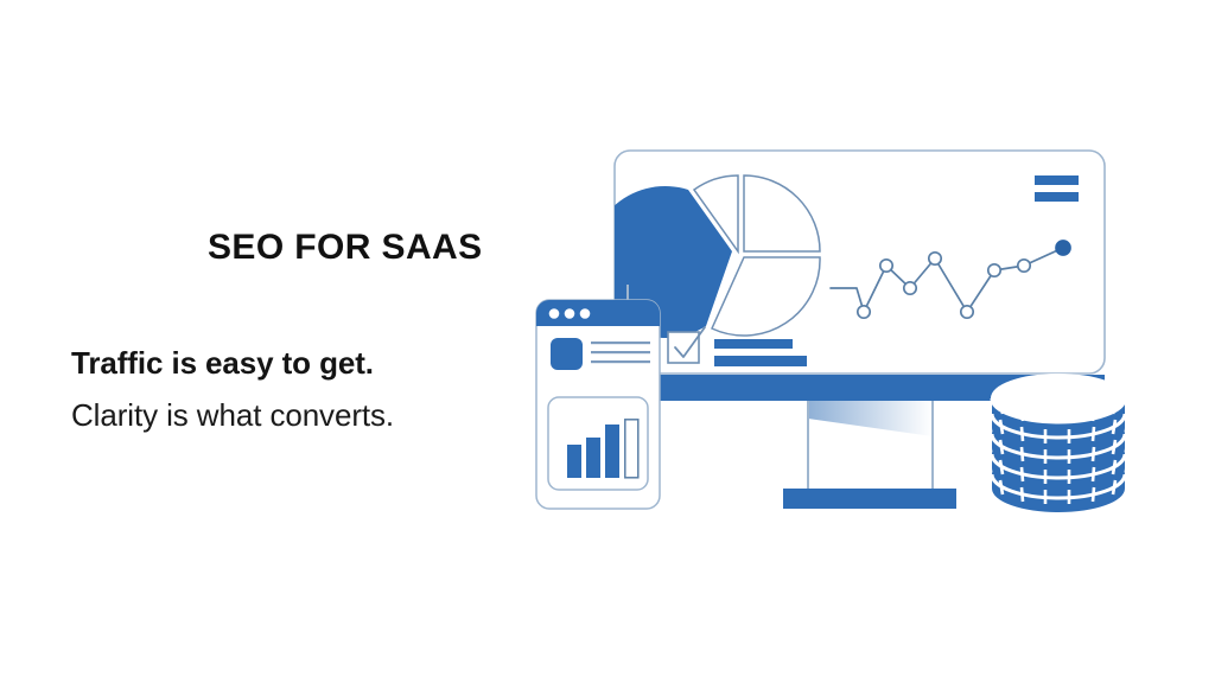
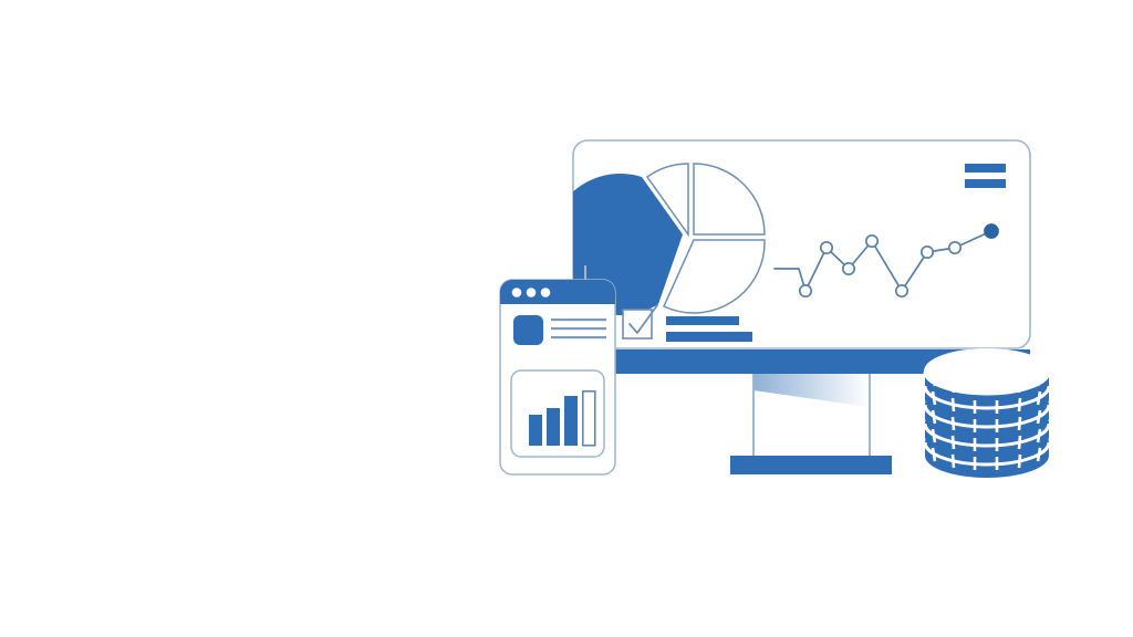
- SEO FOR SAAS
- Traffic is easy to get.
- Clarity is what converts.
